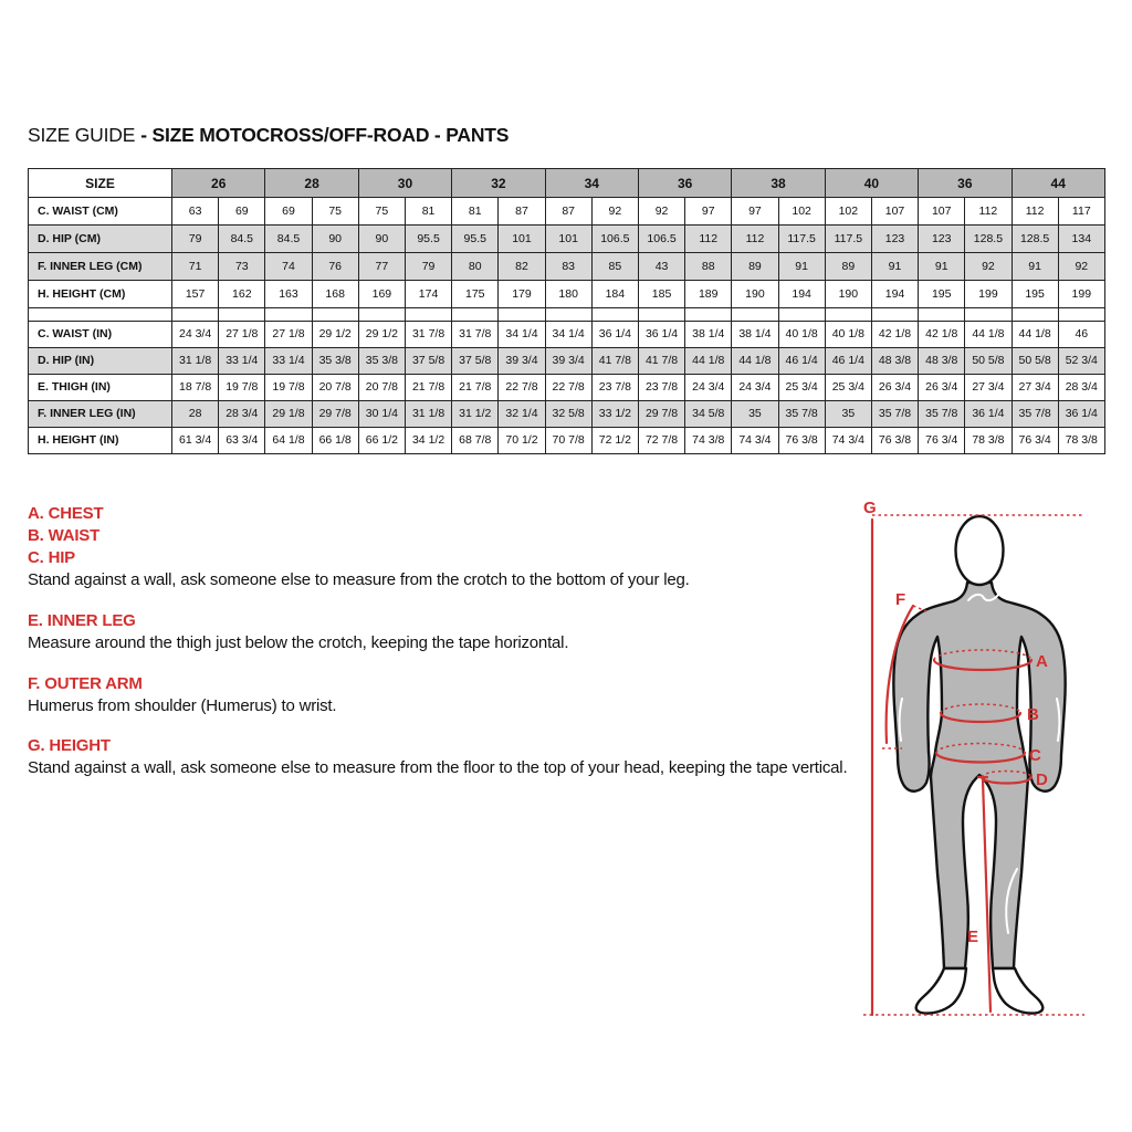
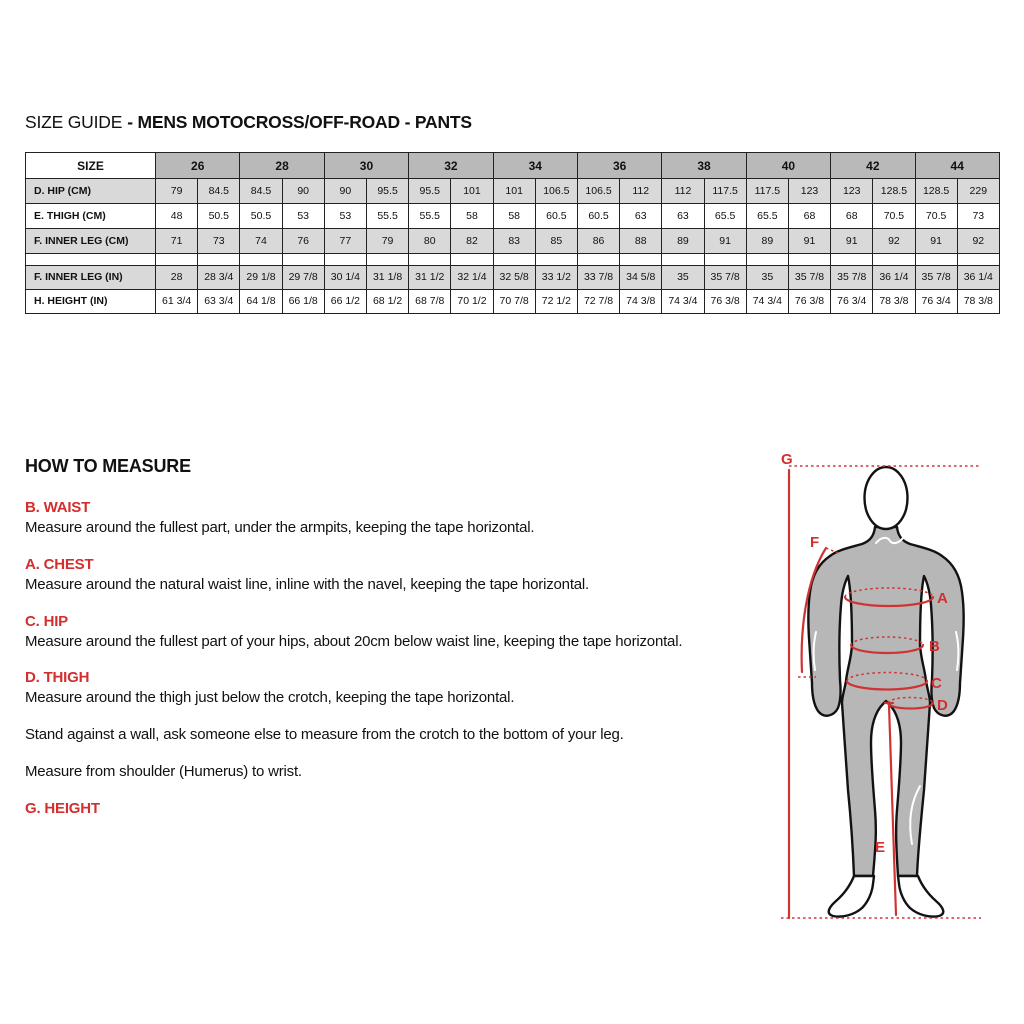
- SIZE GUIDE - SIZE MOTOCROSS/OFF-ROAD - PANTS
+ SIZE GUIDE - MENS MOTOCROSS/OFF-ROAD - PANTS
- SIZE	26	28	30	32	34	36	38	40	36	44
+ SIZE	26	28	30	32	34	36	38	40	42	44
- C. WAIST (CM)	63	69	69	75	75	81	81	87	87	92	92	97	97	102	102	107	107	112	112	117
- D. HIP (CM)	79	84.5	84.5	90	90	95.5	95.5	101	101	106.5	106.5	112	112	117.5	117.5	123	123	128.5	128.5	134
+ D. HIP (CM)	79	84.5	84.5	90	90	95.5	95.5	101	101	106.5	106.5	112	112	117.5	117.5	123	123	128.5	128.5	229
+ E. THIGH (CM)	48	50.5	50.5	53	53	55.5	55.5	58	58	60.5	60.5	63	63	65.5	65.5	68	68	70.5	70.5	73
- F. INNER LEG (CM)	71	73	74	76	77	79	80	82	83	85	43	88	89	91	89	91	91	92	91	92
+ F. INNER LEG (CM)	71	73	74	76	77	79	80	82	83	85	86	88	89	91	89	91	91	92	91	92
- H. HEIGHT (CM)	157	162	163	168	169	174	175	179	180	184	185	189	190	194	190	194	195	199	195	199
- C. WAIST (IN)	24 3/4	27 1/8	27 1/8	29 1/2	29 1/2	31 7/8	31 7/8	34 1/4	34 1/4	36 1/4	36 1/4	38 1/4	38 1/4	40 1/8	40 1/8	42 1/8	42 1/8	44 1/8	44 1/8	46
- D. HIP (IN)	31 1/8	33 1/4	33 1/4	35 3/8	35 3/8	37 5/8	37 5/8	39 3/4	39 3/4	41 7/8	41 7/8	44 1/8	44 1/8	46 1/4	46 1/4	48 3/8	48 3/8	50 5/8	50 5/8	52 3/4
- E. THIGH (IN)	18 7/8	19 7/8	19 7/8	20 7/8	20 7/8	21 7/8	21 7/8	22 7/8	22 7/8	23 7/8	23 7/8	24 3/4	24 3/4	25 3/4	25 3/4	26 3/4	26 3/4	27 3/4	27 3/4	28 3/4
- F. INNER LEG (IN)	28	28 3/4	29 1/8	29 7/8	30 1/4	31 1/8	31 1/2	32 1/4	32 5/8	33 1/2	29 7/8	34 5/8	35	35 7/8	35	35 7/8	35 7/8	36 1/4	35 7/8	36 1/4
+ F. INNER LEG (IN)	28	28 3/4	29 1/8	29 7/8	30 1/4	31 1/8	31 1/2	32 1/4	32 5/8	33 1/2	33 7/8	34 5/8	35	35 7/8	35	35 7/8	35 7/8	36 1/4	35 7/8	36 1/4
- H. HEIGHT (IN)	61 3/4	63 3/4	64 1/8	66 1/8	66 1/2	34 1/2	68 7/8	70 1/2	70 7/8	72 1/2	72 7/8	74 3/8	74 3/4	76 3/8	74 3/4	76 3/8	76 3/4	78 3/8	76 3/4	78 3/8
+ H. HEIGHT (IN)	61 3/4	63 3/4	64 1/8	66 1/8	66 1/2	68 1/2	68 7/8	70 1/2	70 7/8	72 1/2	72 7/8	74 3/8	74 3/4	76 3/8	74 3/4	76 3/8	76 3/4	78 3/8	76 3/4	78 3/8
+ HOW TO MEASURE
- A. CHEST
+ B. WAIST
+ Measure around the fullest part, under the armpits, keeping the tape horizontal.
- B. WAIST
+ A. CHEST
+ Measure around the natural waist line, inline with the navel, keeping the tape horizontal.
  C. HIP
+ Measure around the fullest part of your hips, about 20cm below waist line, keeping the tape horizontal.
+ D. THIGH
- Stand against a wall, ask someone else to measure from the crotch to the bottom of your leg.
+ Measure around the thigh just below the crotch, keeping the tape horizontal.
- E. INNER LEG
- Measure around the thigh just below the crotch, keeping the tape horizontal.
+ Stand against a wall, ask someone else to measure from the crotch to the bottom of your leg.
- F. OUTER ARM
- Humerus from shoulder (Humerus) to wrist.
+ Measure from shoulder (Humerus) to wrist.
  G. HEIGHT
- Stand against a wall, ask someone else to measure from the floor to the top of your head, keeping the tape vertical.
  G
  F
  A
  B
  C
  D
  E
